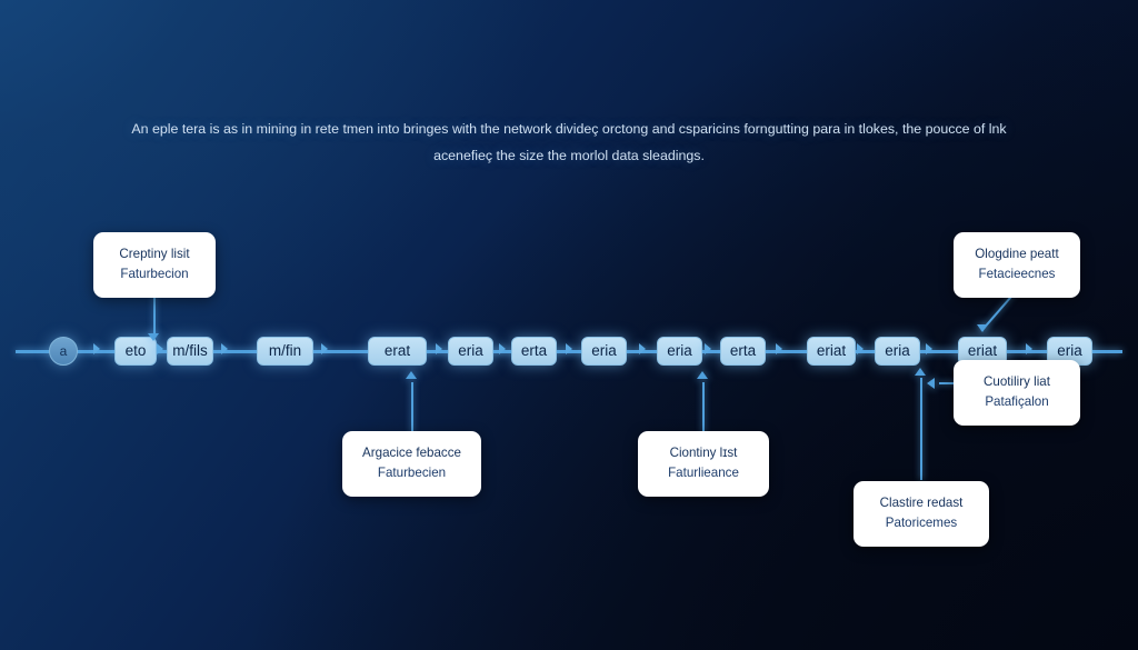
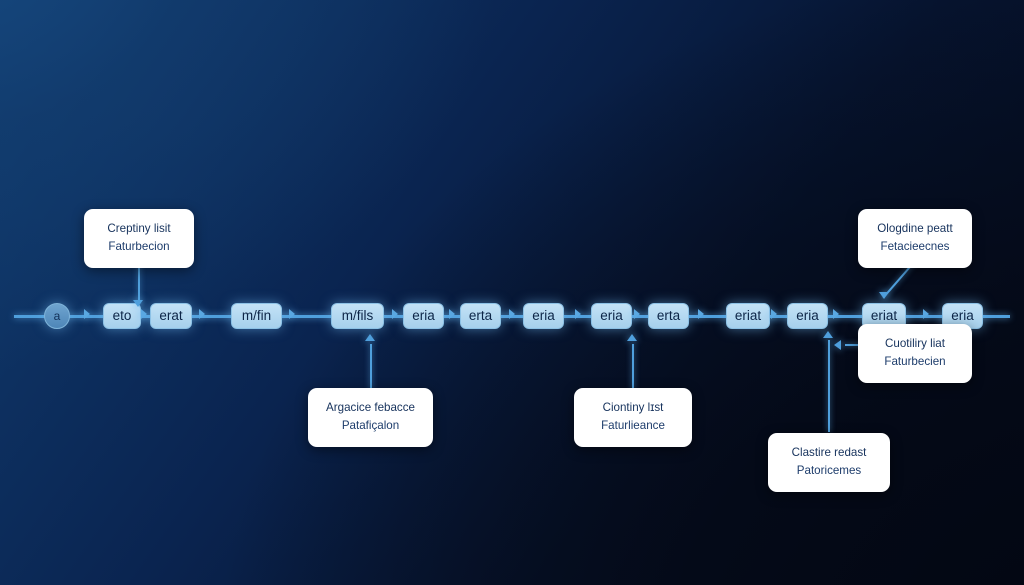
- An eple tera is as in mining in rete tmen into bringes with the network divideç orctong and csparicins forngutting para in tlokes, the poucce of lnk acenefieç the size the morlol data sleadings.
  a
  eto
- m/fils
+ erat
  m/fin
- erat
+ m/fils
  eria
  erta
  eria
  eria
  erta
  eriat
  eria
  eriat
  eria
  Creptiny lisit
  Faturbecion
  Ologdine peatt
  Fetacieecnes
  Argacice febacce
- Faturbecien
+ Patafiçalon
  Ciontiny lɪst
  Faturlieance
  Cuotiliry liat
- Patafiçalon
+ Faturbecien
  Clastire redast
  Patoricemes
